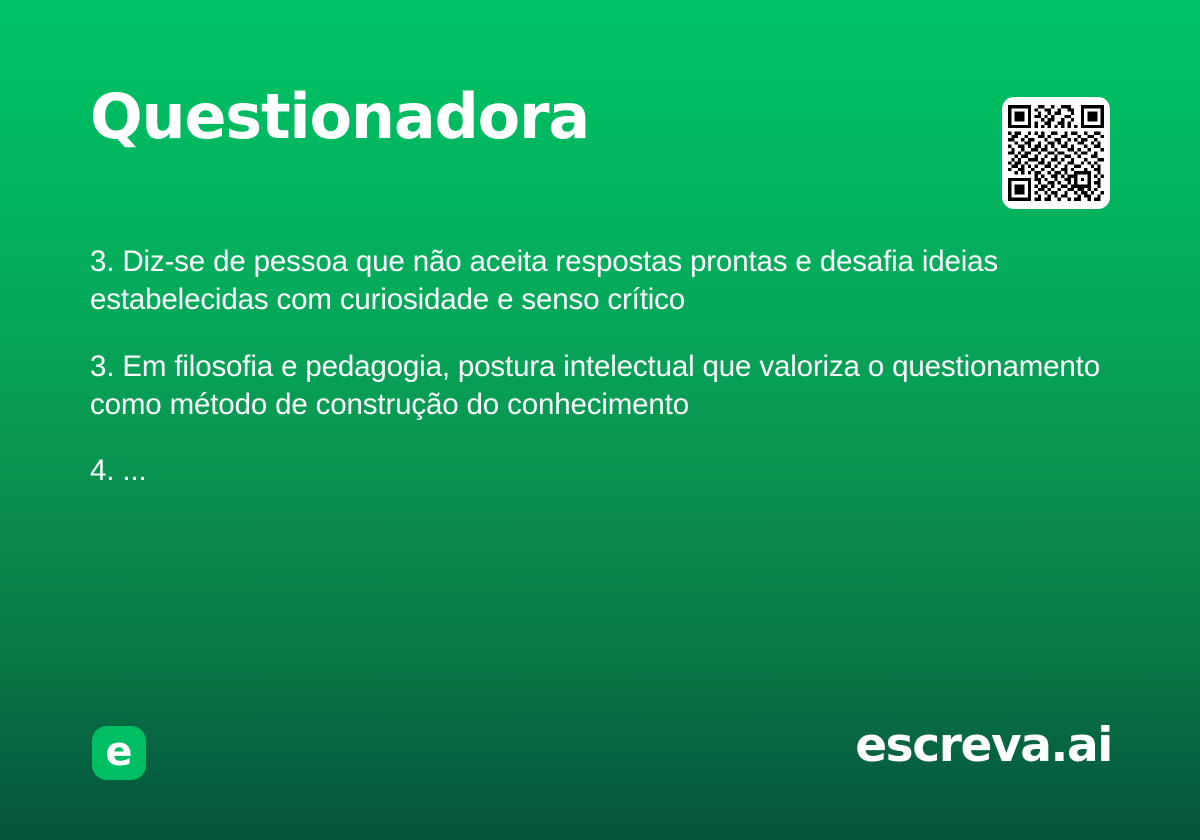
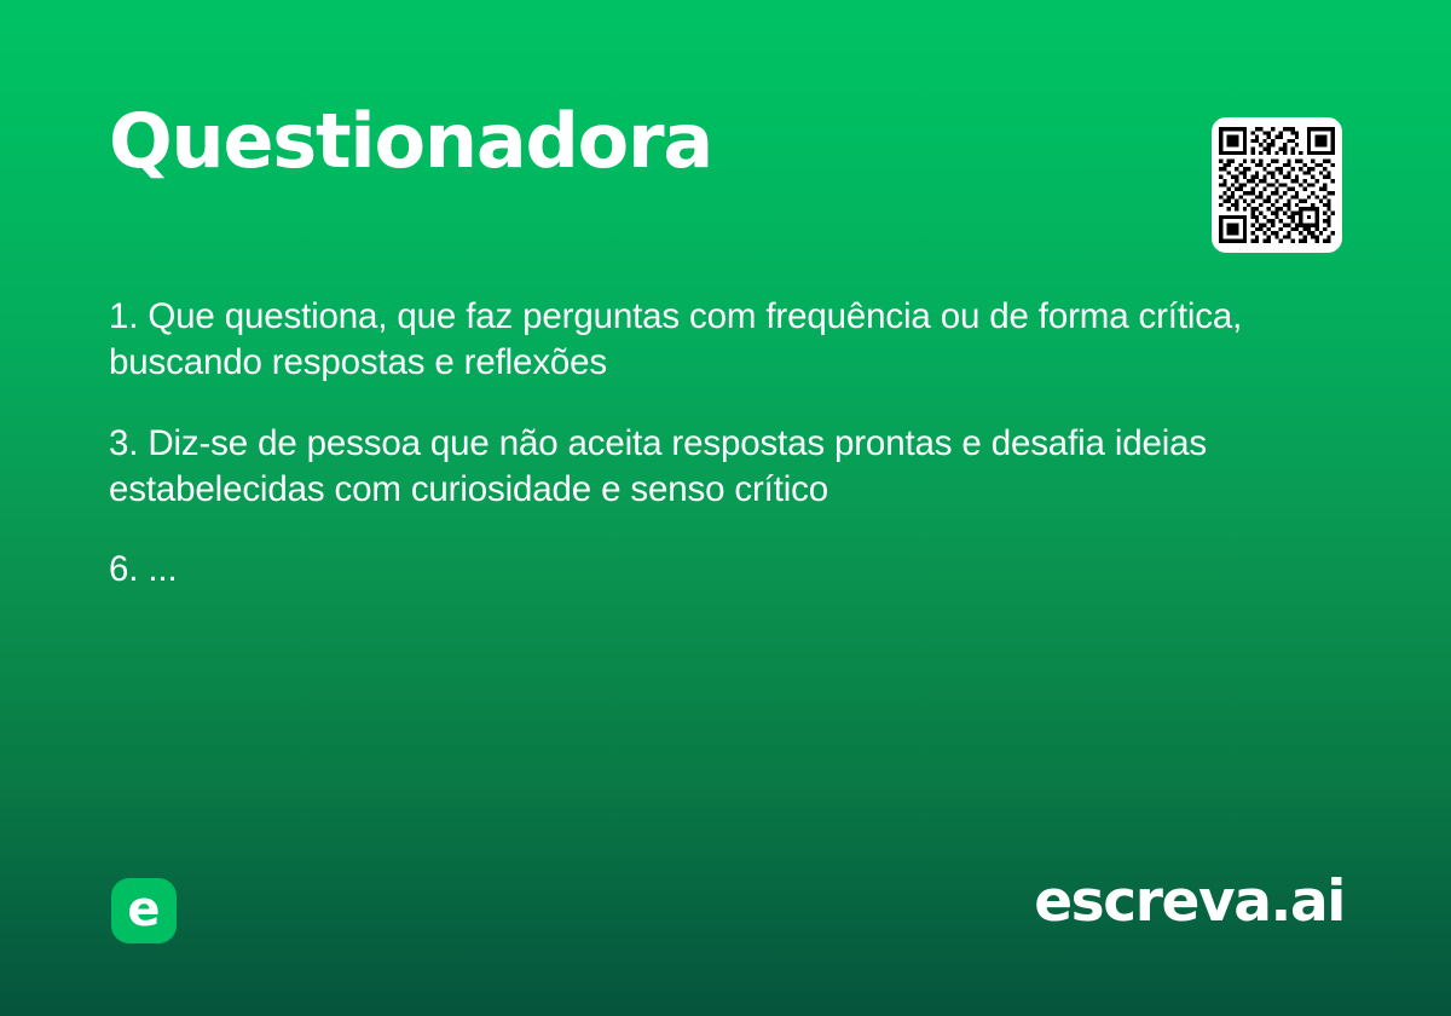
  Questionadora
+ 1. Que questiona, que faz perguntas com frequência ou de forma crítica, buscando respostas e reflexões
  3. Diz-se de pessoa que não aceita respostas prontas e desafia ideias estabelecidas com curiosidade e senso crítico
- 3. Em filosofia e pedagogia, postura intelectual que valoriza o questionamento como método de construção do conhecimento
- 4. ...
+ 6. ...
  e
  escreva.ai
